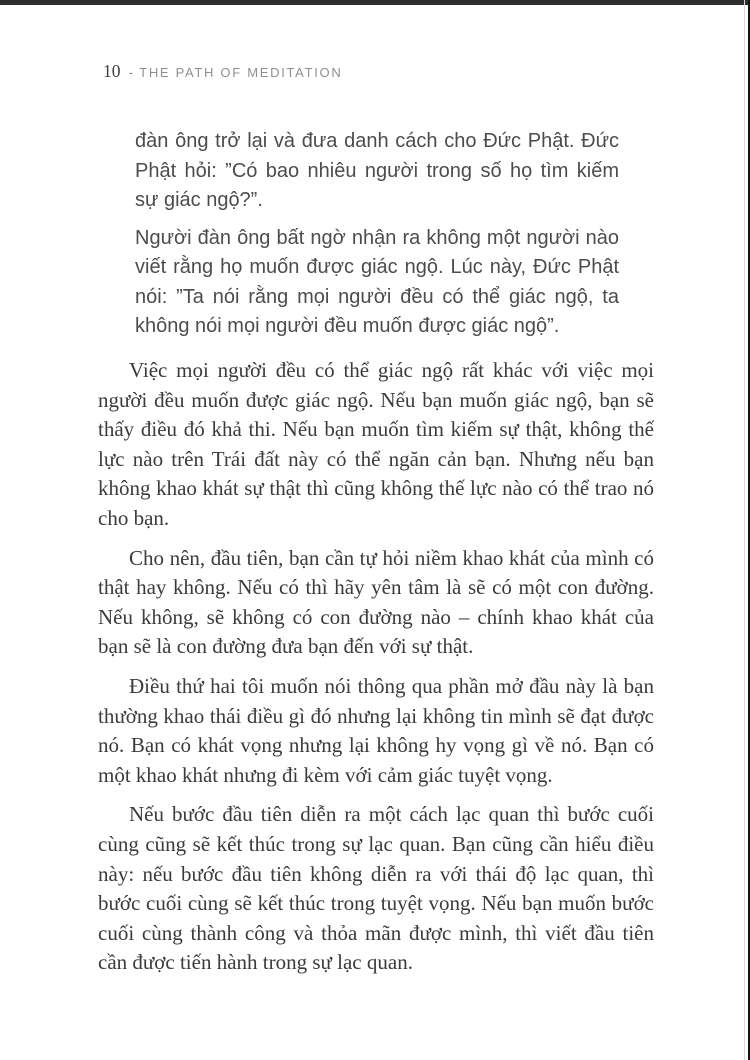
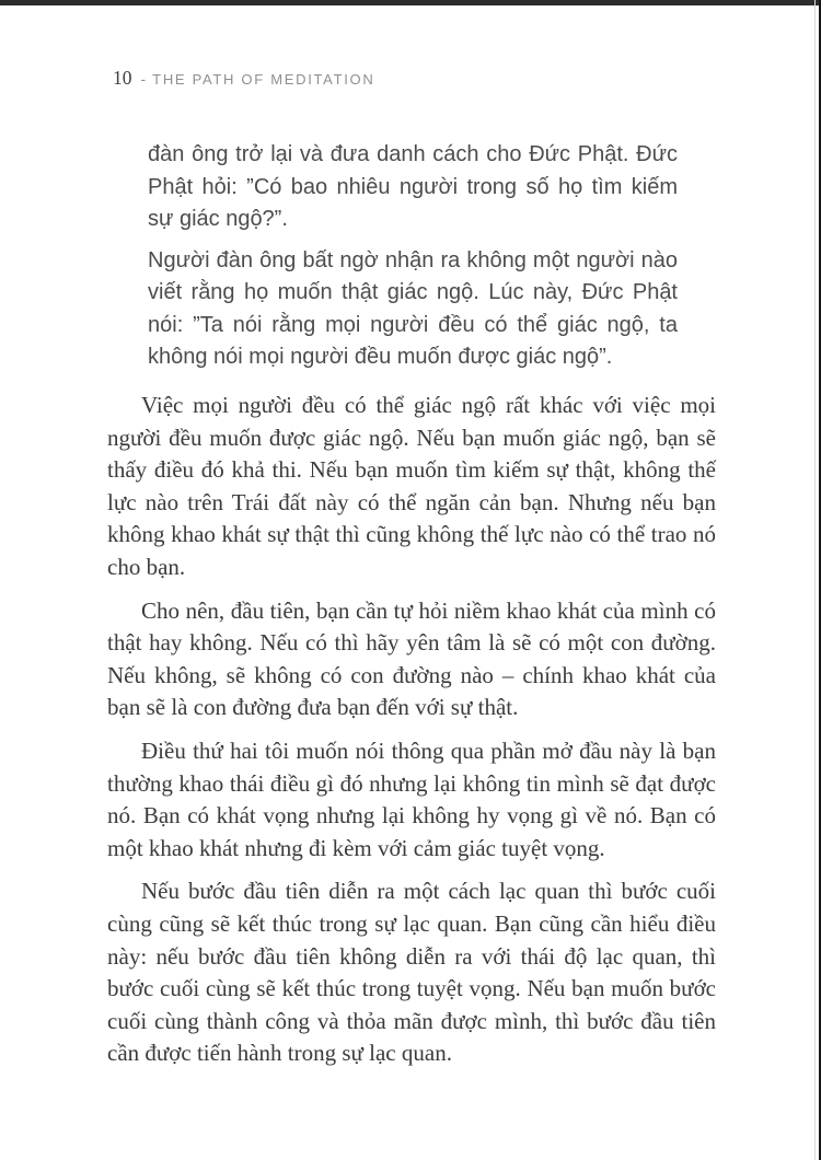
  10 - THE PATH OF MEDITATION
  đàn ông trở lại và đưa danh cách cho Đức Phật. Đức Phật hỏi: ”Có bao nhiêu người trong số họ tìm kiếm sự giác ngộ?”.
- Người đàn ông bất ngờ nhận ra không một người nào viết rằng họ muốn được giác ngộ. Lúc này, Đức Phật nói: ”Ta nói rằng mọi người đều có thể giác ngộ, ta không nói mọi người đều muốn được giác ngộ”.
+ Người đàn ông bất ngờ nhận ra không một người nào viết rằng họ muốn thật giác ngộ. Lúc này, Đức Phật nói: ”Ta nói rằng mọi người đều có thể giác ngộ, ta không nói mọi người đều muốn được giác ngộ”.
  Việc mọi người đều có thể giác ngộ rất khác với việc mọi người đều muốn được giác ngộ. Nếu bạn muốn giác ngộ, bạn sẽ thấy điều đó khả thi. Nếu bạn muốn tìm kiếm sự thật, không thế lực nào trên Trái đất này có thể ngăn cản bạn. Nhưng nếu bạn không khao khát sự thật thì cũng không thế lực nào có thể trao nó cho bạn.
  Cho nên, đầu tiên, bạn cần tự hỏi niềm khao khát của mình có thật hay không. Nếu có thì hãy yên tâm là sẽ có một con đường. Nếu không, sẽ không có con đường nào – chính khao khát của bạn sẽ là con đường đưa bạn đến với sự thật.
  Điều thứ hai tôi muốn nói thông qua phần mở đầu này là bạn thường khao thái điều gì đó nhưng lại không tin mình sẽ đạt được nó. Bạn có khát vọng nhưng lại không hy vọng gì về nó. Bạn có một khao khát nhưng đi kèm với cảm giác tuyệt vọng.
- Nếu bước đầu tiên diễn ra một cách lạc quan thì bước cuối cùng cũng sẽ kết thúc trong sự lạc quan. Bạn cũng cần hiểu điều này: nếu bước đầu tiên không diễn ra với thái độ lạc quan, thì bước cuối cùng sẽ kết thúc trong tuyệt vọng. Nếu bạn muốn bước cuối cùng thành công và thỏa mãn được mình, thì viết đầu tiên cần được tiến hành trong sự lạc quan.
+ Nếu bước đầu tiên diễn ra một cách lạc quan thì bước cuối cùng cũng sẽ kết thúc trong sự lạc quan. Bạn cũng cần hiểu điều này: nếu bước đầu tiên không diễn ra với thái độ lạc quan, thì bước cuối cùng sẽ kết thúc trong tuyệt vọng. Nếu bạn muốn bước cuối cùng thành công và thỏa mãn được mình, thì bước đầu tiên cần được tiến hành trong sự lạc quan.
